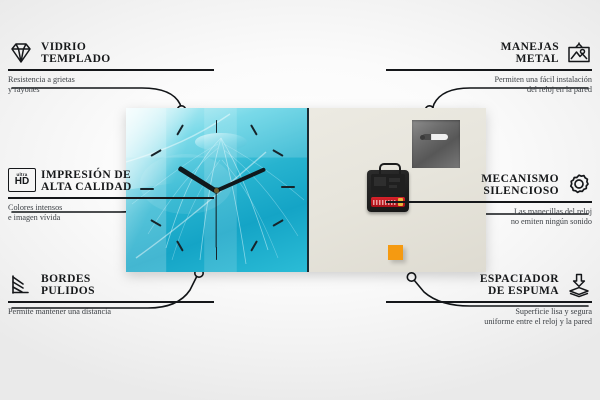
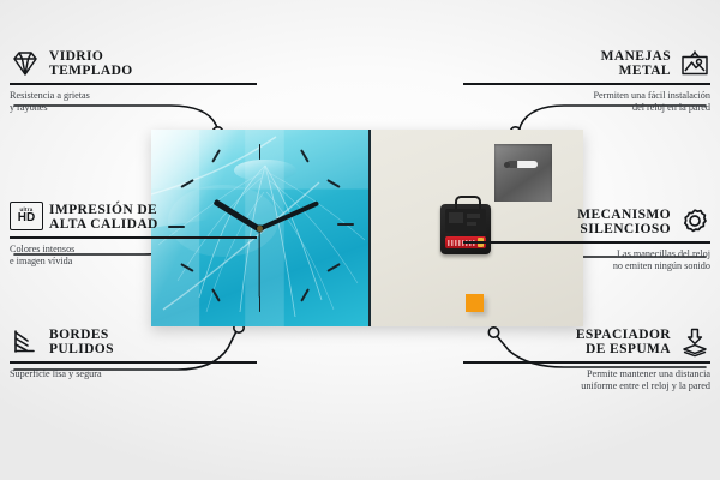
  VIDRIO
  TEMPLADO
  Resistencia a grietas
  y rayones
  HD
  IMPRESIÓN DE
  ALTA CALIDAD
  Colores intensos
  e imagen vívida
  BORDES
  PULIDOS
- Permite mantener una distancia
+ Superficie lisa y segura
  MANEJAS
  METAL
  Permiten una fácil instalación
  del reloj en la pared
  MECANISMO
  SILENCIOSO
  Las manecillas del reloj
  no emiten ningún sonido
  ESPACIADOR
  DE ESPUMA
- Superficie lisa y segura
+ Permite mantener una distancia
  uniforme entre el reloj y la pared
